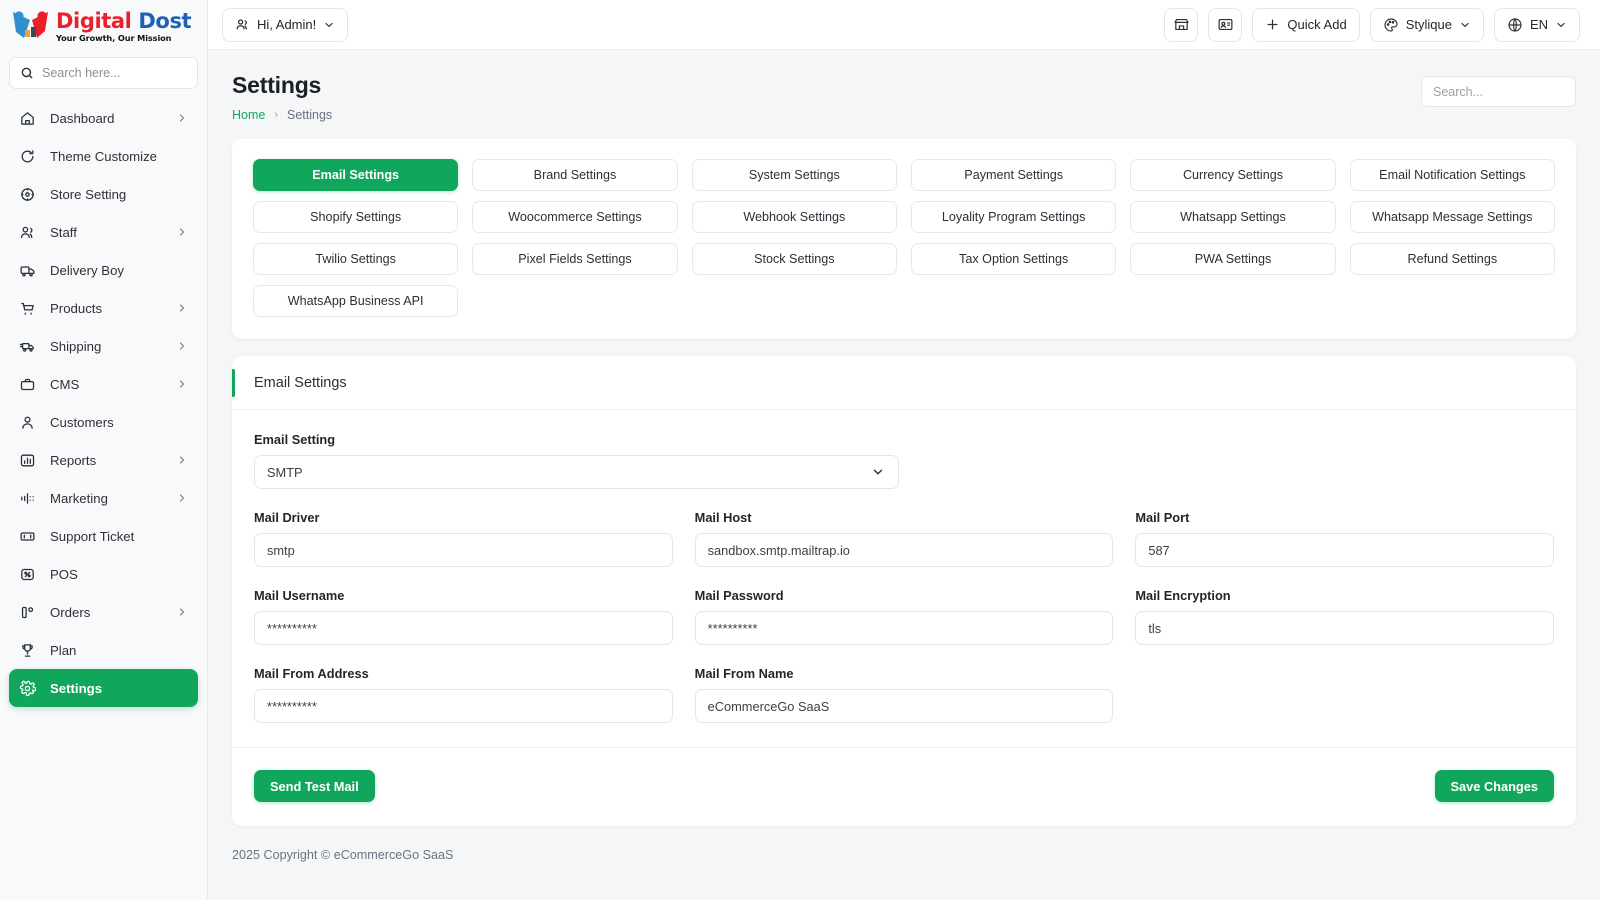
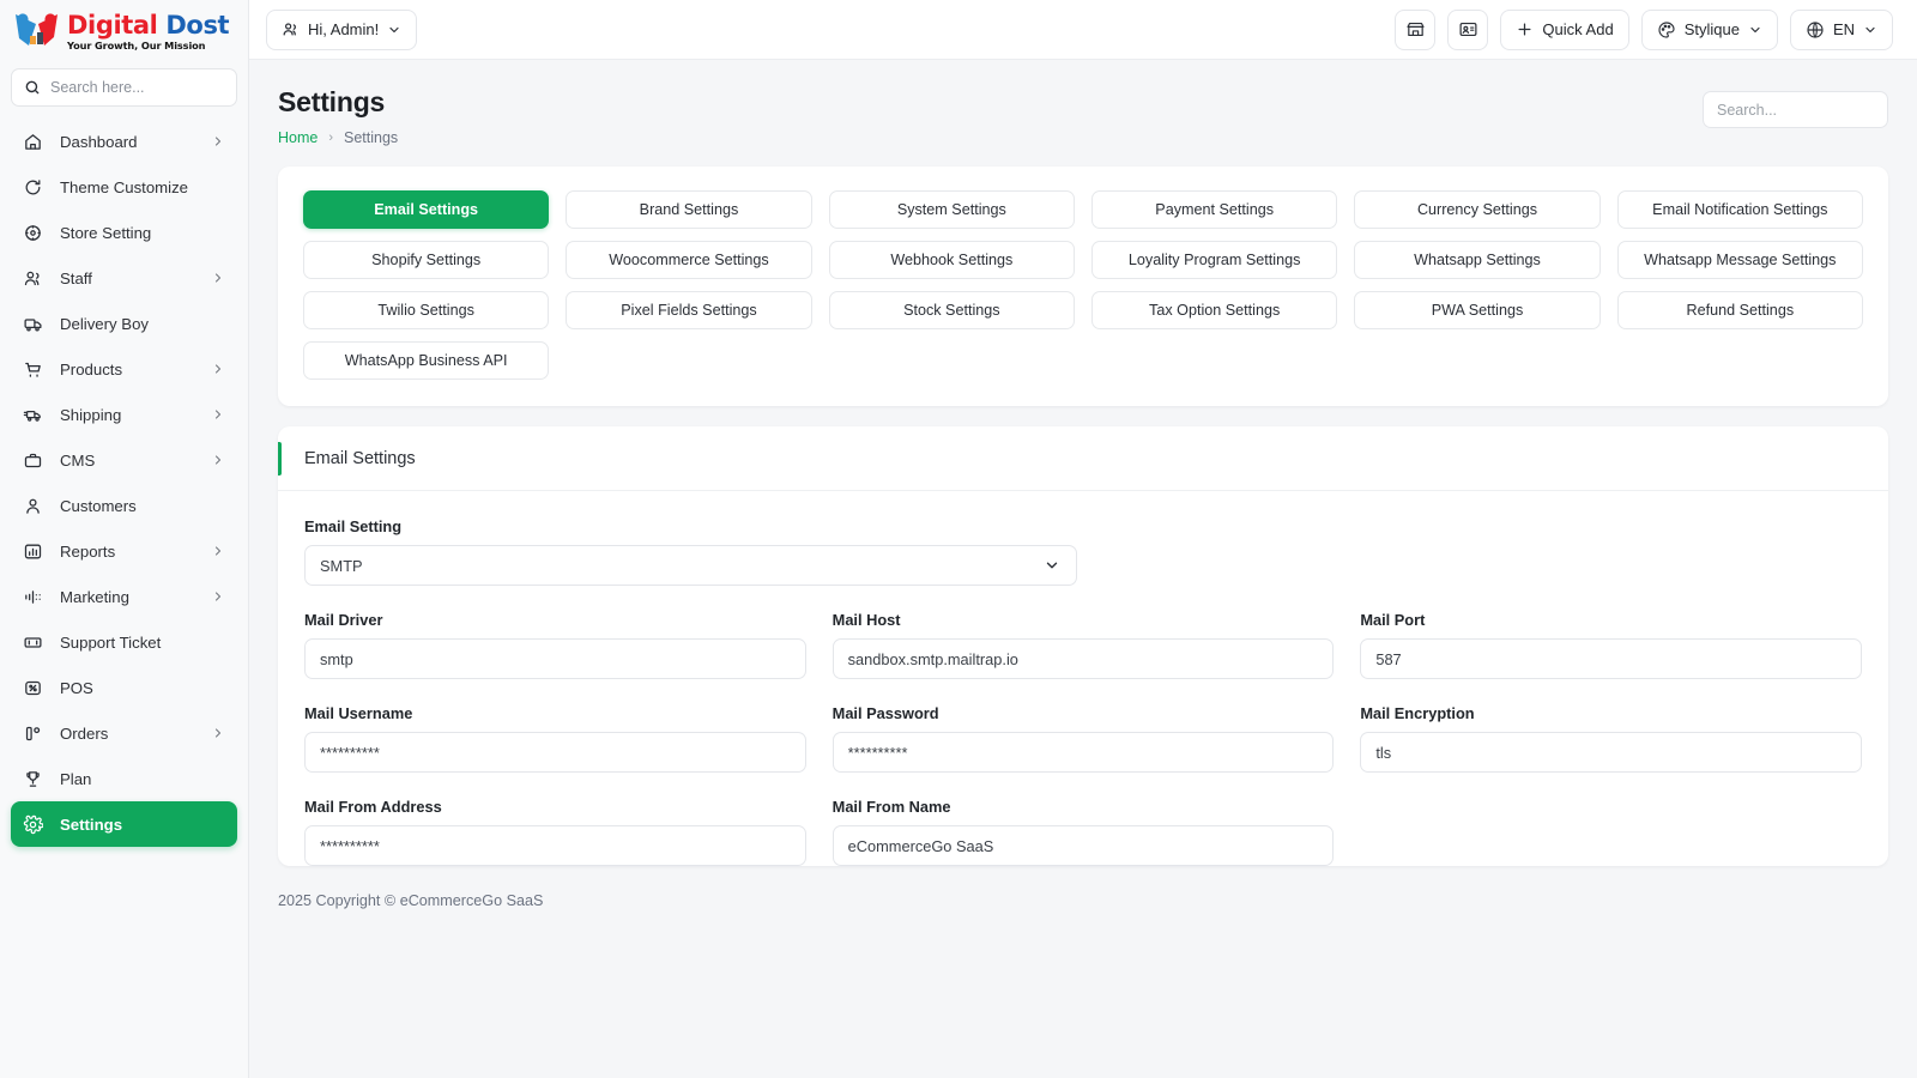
  Digital Dost
  Your Growth, Our Mission
  Search here...
  Dashboard
  Theme Customize
  Store Setting
  Staff
  Delivery Boy
  Products
  Shipping
  CMS
  Customers
  Reports
  Marketing
  Support Ticket
  POS
  Orders
  Plan
  Settings
  Hi, Admin!
  Quick Add
  Stylique
  EN
  Settings
  Home
  ›
  Settings
  Search...
  Email Settings
  Brand Settings
  System Settings
  Payment Settings
  Currency Settings
  Email Notification Settings
  Shopify Settings
  Woocommerce Settings
  Webhook Settings
  Loyality Program Settings
  Whatsapp Settings
  Whatsapp Message Settings
  Twilio Settings
  Pixel Fields Settings
  Stock Settings
  Tax Option Settings
  PWA Settings
  Refund Settings
  WhatsApp Business API
  Email Settings
  Email Setting
  SMTP
  Mail Driver
  smtp
  Mail Host
  sandbox.smtp.mailtrap.io
  Mail Port
  587
  Mail Username
  **********
  Mail Password
  **********
  Mail Encryption
  tls
  Mail From Address
  **********
  Mail From Name
  eCommerceGo SaaS
- Send Test Mail
- Save Changes
  2025 Copyright © eCommerceGo SaaS
